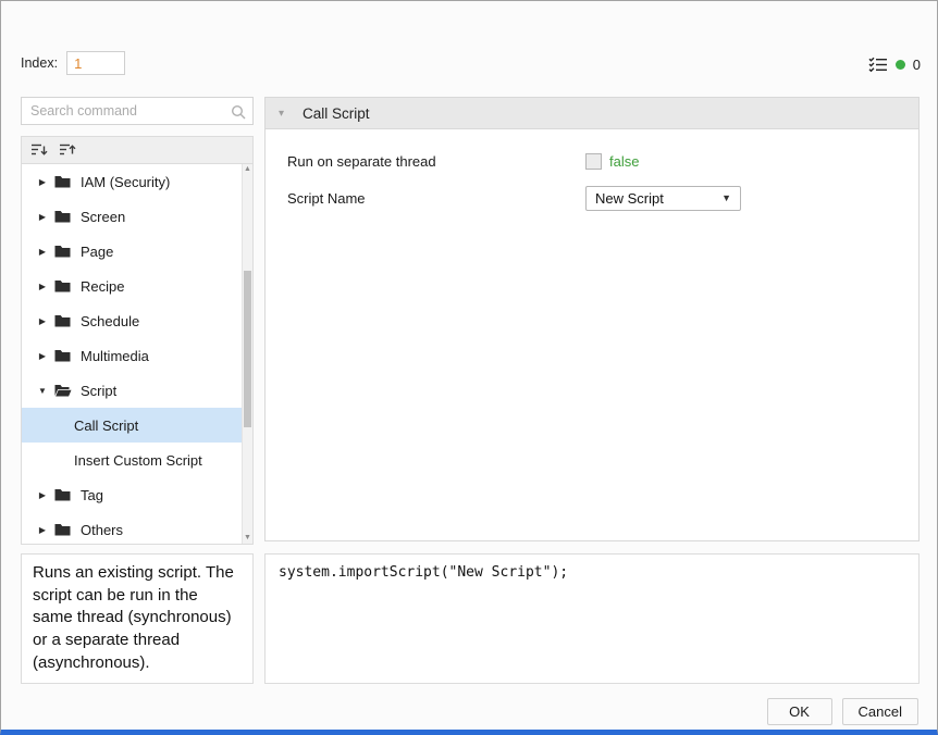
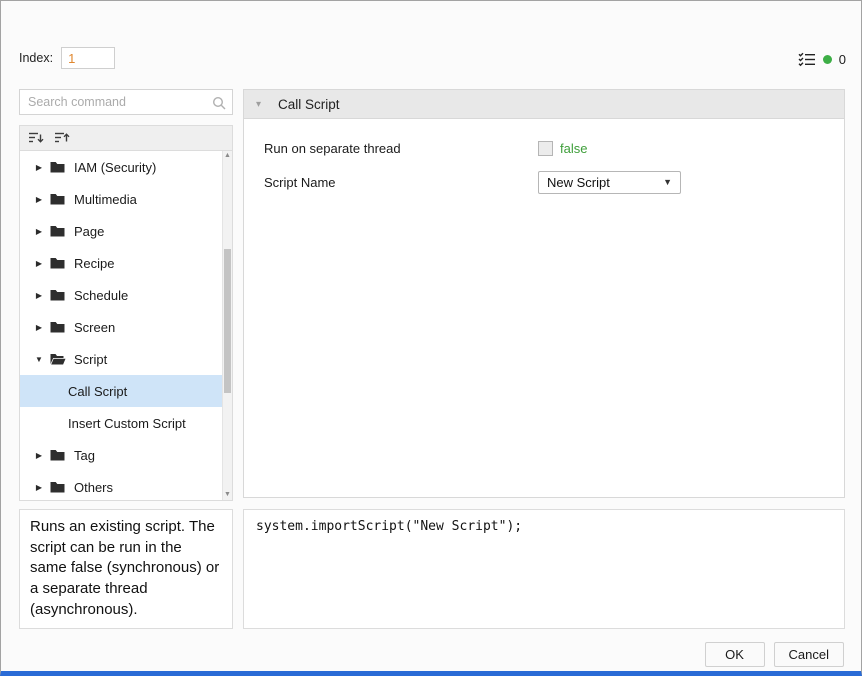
  Index:
  1
  0
  Search command
  ▶
  IAM (Security)
  ▶
- Screen
+ Multimedia
  ▶
  Page
  ▶
  Recipe
  ▶
  Schedule
  ▶
- Multimedia
+ Screen
  ▼
  Script
  Call Script
  Insert Custom Script
  ▶
  Tag
  ▶
  Others
- Runs an existing script. The script can be run in the same thread (synchronous) or a separate thread (asynchronous).
+ Runs an existing script. The script can be run in the same false (synchronous) or a separate thread (asynchronous).
  ▾
  Call Script
  Run on separate thread
  false
  Script Name
  New Script
  ▼
  system.importScript("New Script");
  OK
  Cancel
